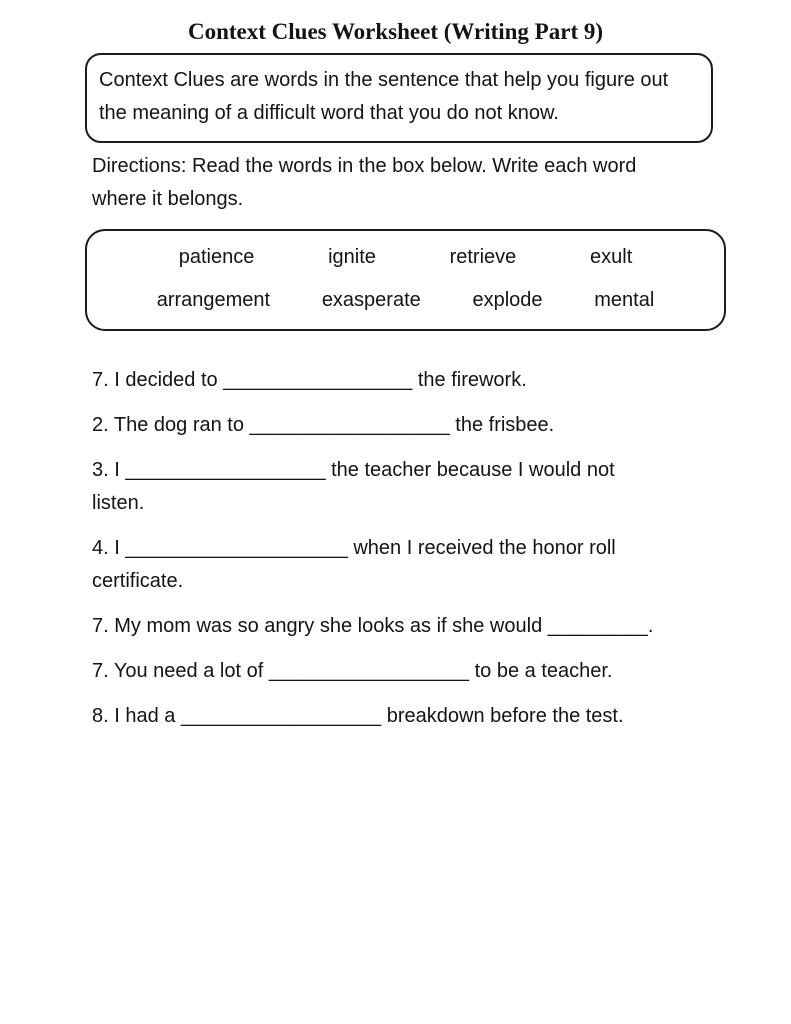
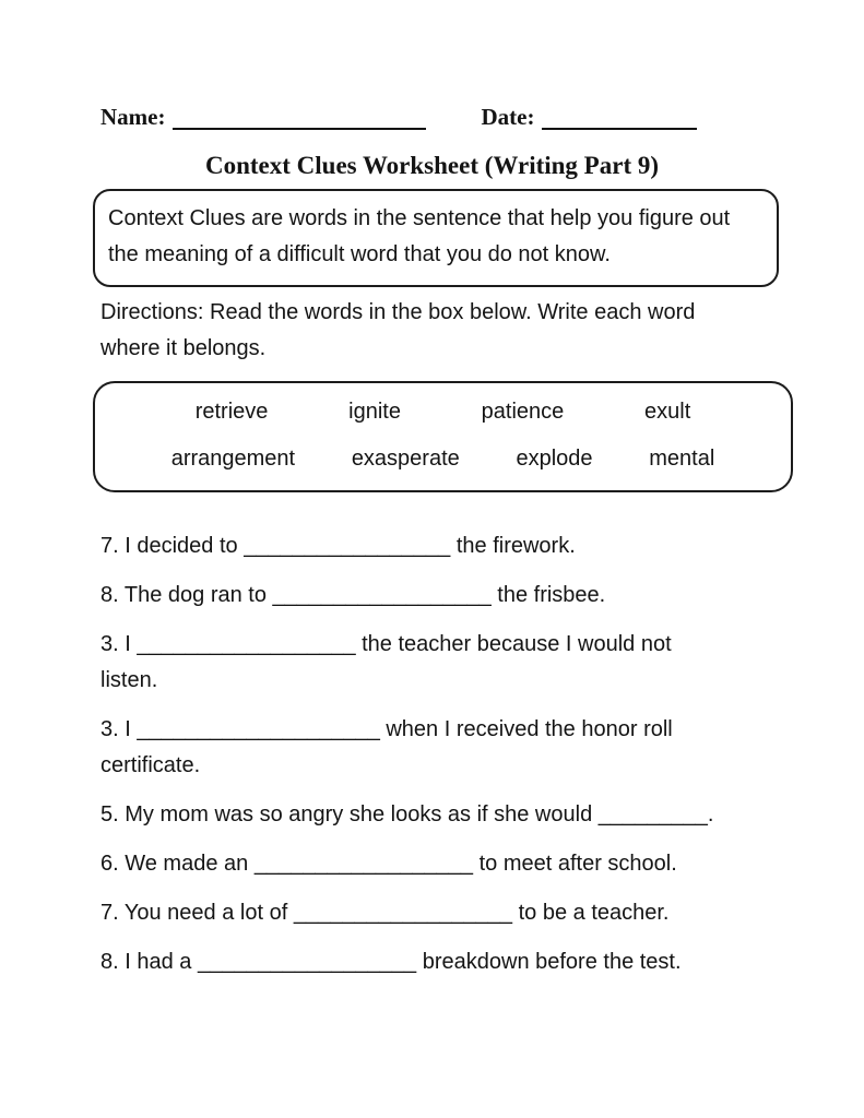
+ Name:
+ Date:
  Context Clues Worksheet (Writing Part 9)
  Context Clues are words in the sentence that help you figure out
  the meaning of a difficult word that you do not know.
  Directions: Read the words in the box below. Write each word
  where it belongs.
- patience
+ retrieve
  ignite
- retrieve
+ patience
  exult
  arrangement
  exasperate
  explode
  mental
  7. I decided to _________________ the firework.
- 2. The dog ran to __________________ the frisbee.
+ 8. The dog ran to __________________ the frisbee.
  3. I __________________ the teacher because I would not
  listen.
- 4. I ____________________ when I received the honor roll
+ 3. I ____________________ when I received the honor roll
  certificate.
- 7. My mom was so angry she looks as if she would _________.
+ 5. My mom was so angry she looks as if she would _________.
+ 6. We made an __________________ to meet after school.
  7. You need a lot of __________________ to be a teacher.
  8. I had a __________________ breakdown before the test.
